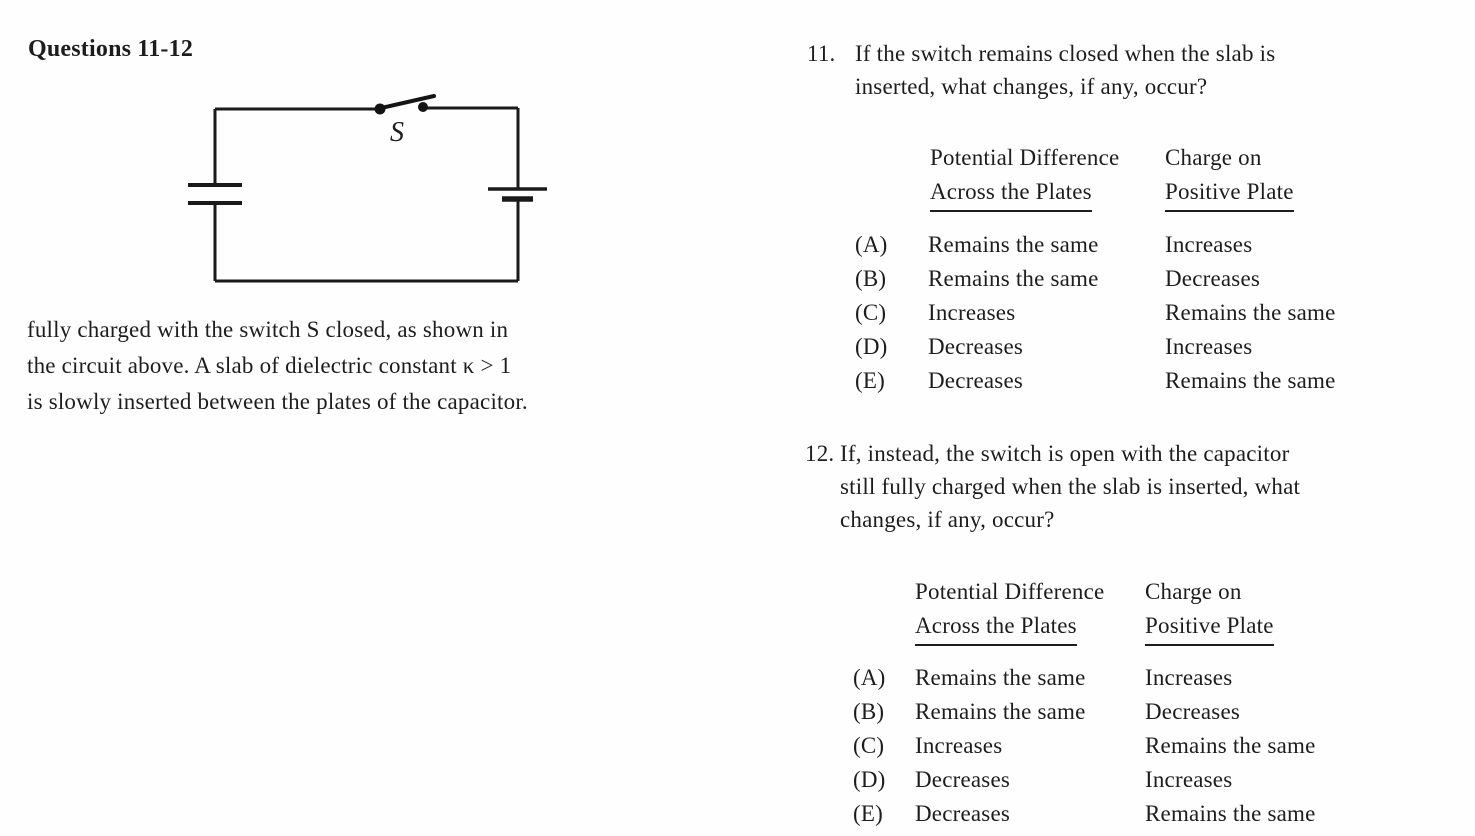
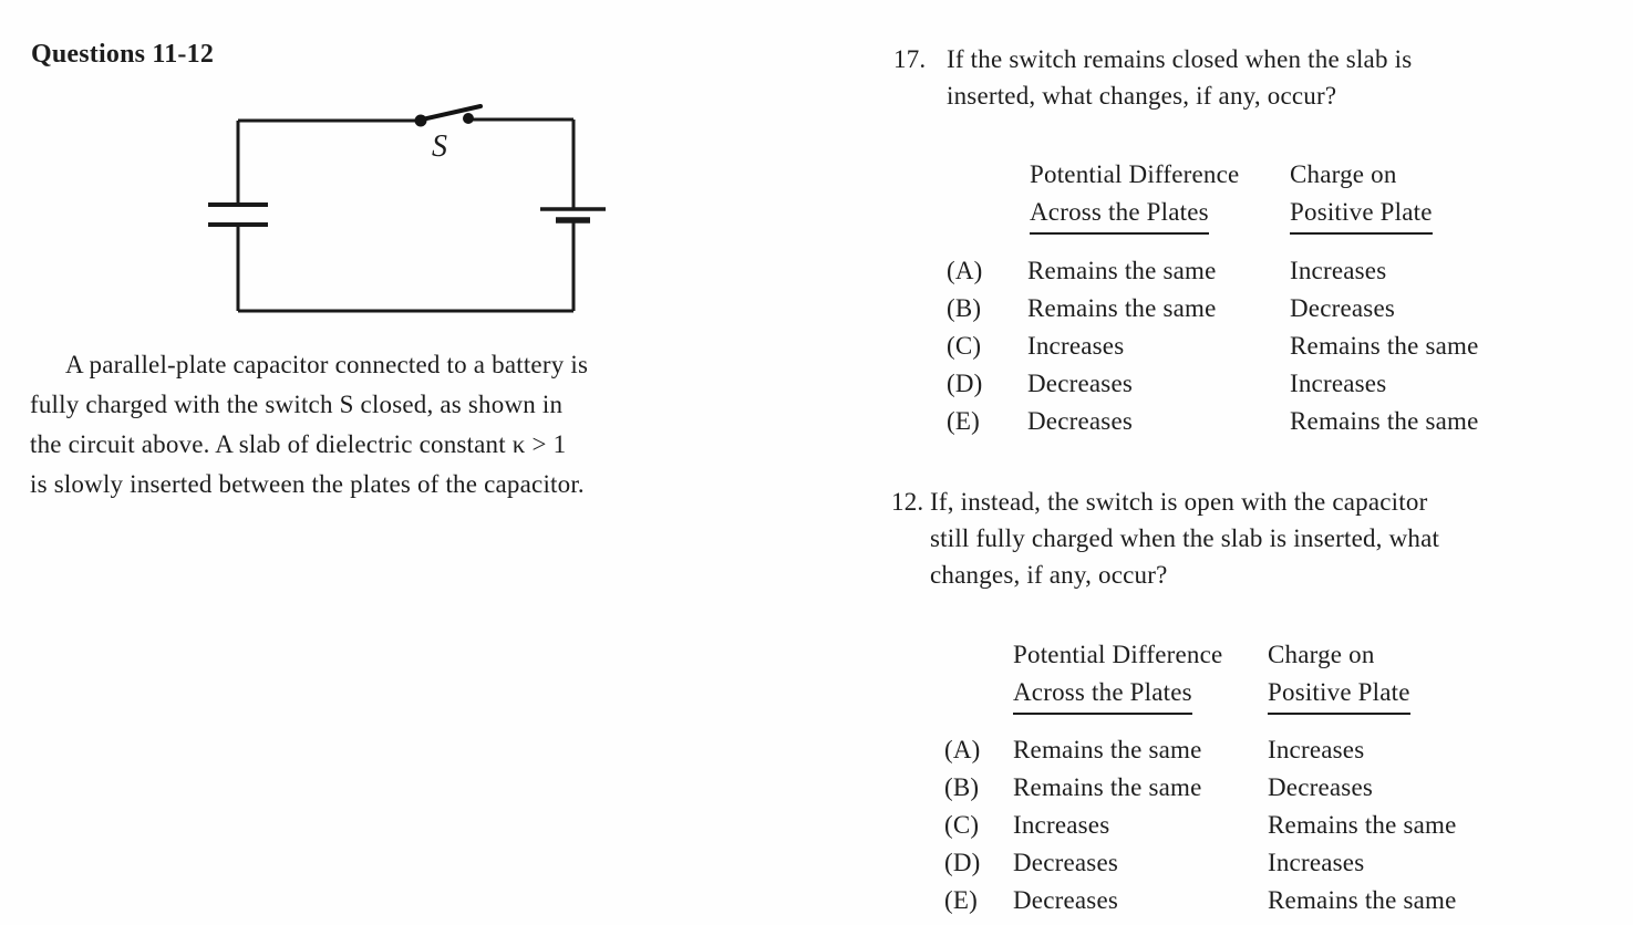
  Questions 11-12
  S
+ A parallel-plate capacitor connected to a battery is
  fully charged with the switch S closed, as shown in
  the circuit above. A slab of dielectric constant κ > 1
  is slowly inserted between the plates of the capacitor.
- 11.
+ 17.
  If the switch remains closed when the slab is
  inserted, what changes, if any, occur?
  Potential Difference
  Across the Plates
  Charge on
  Positive Plate
  (A)
  Remains the same
  Increases
  (B)
  Remains the same
  Decreases
  (C)
  Increases
  Remains the same
  (D)
  Decreases
  Increases
  (E)
  Decreases
  Remains the same
  12.
  If, instead, the switch is open with the capacitor
  still fully charged when the slab is inserted, what
  changes, if any, occur?
  Potential Difference
  Across the Plates
  Charge on
  Positive Plate
  (A)
  Remains the same
  Increases
  (B)
  Remains the same
  Decreases
  (C)
  Increases
  Remains the same
  (D)
  Decreases
  Increases
  (E)
  Decreases
  Remains the same
